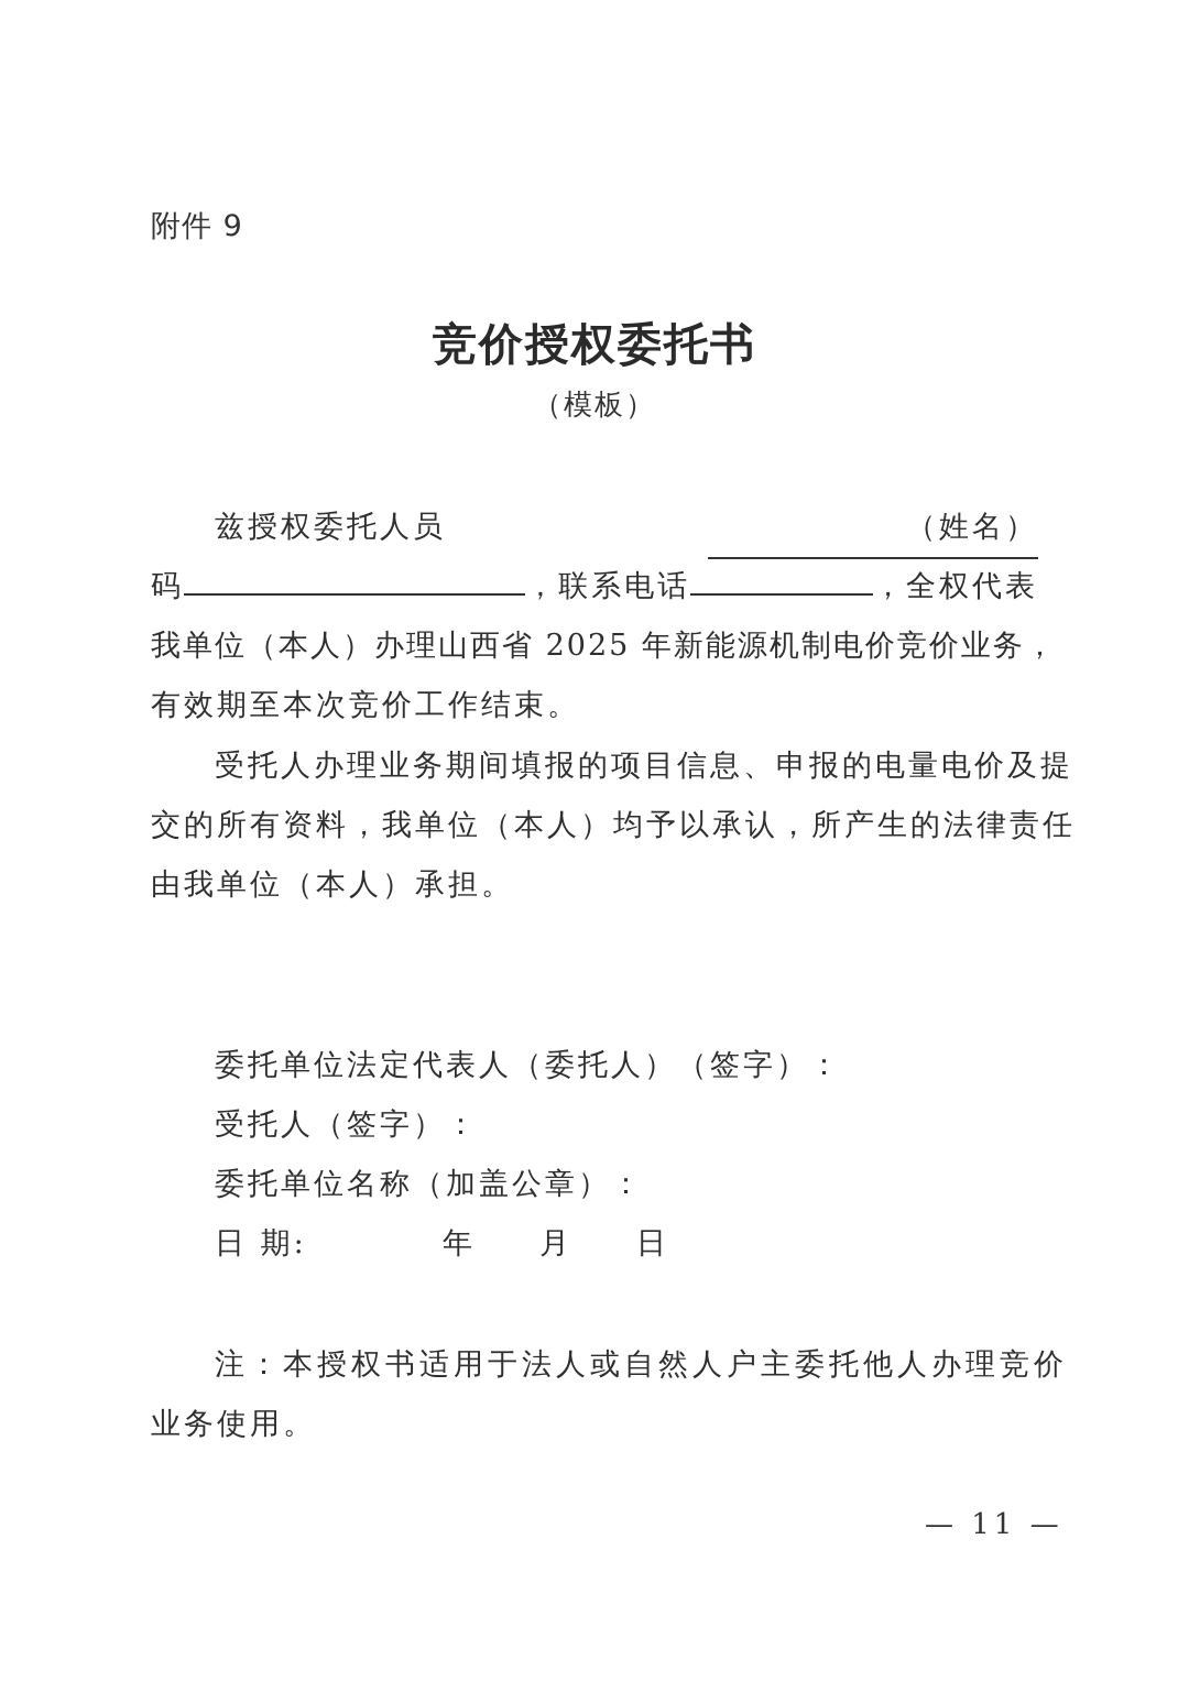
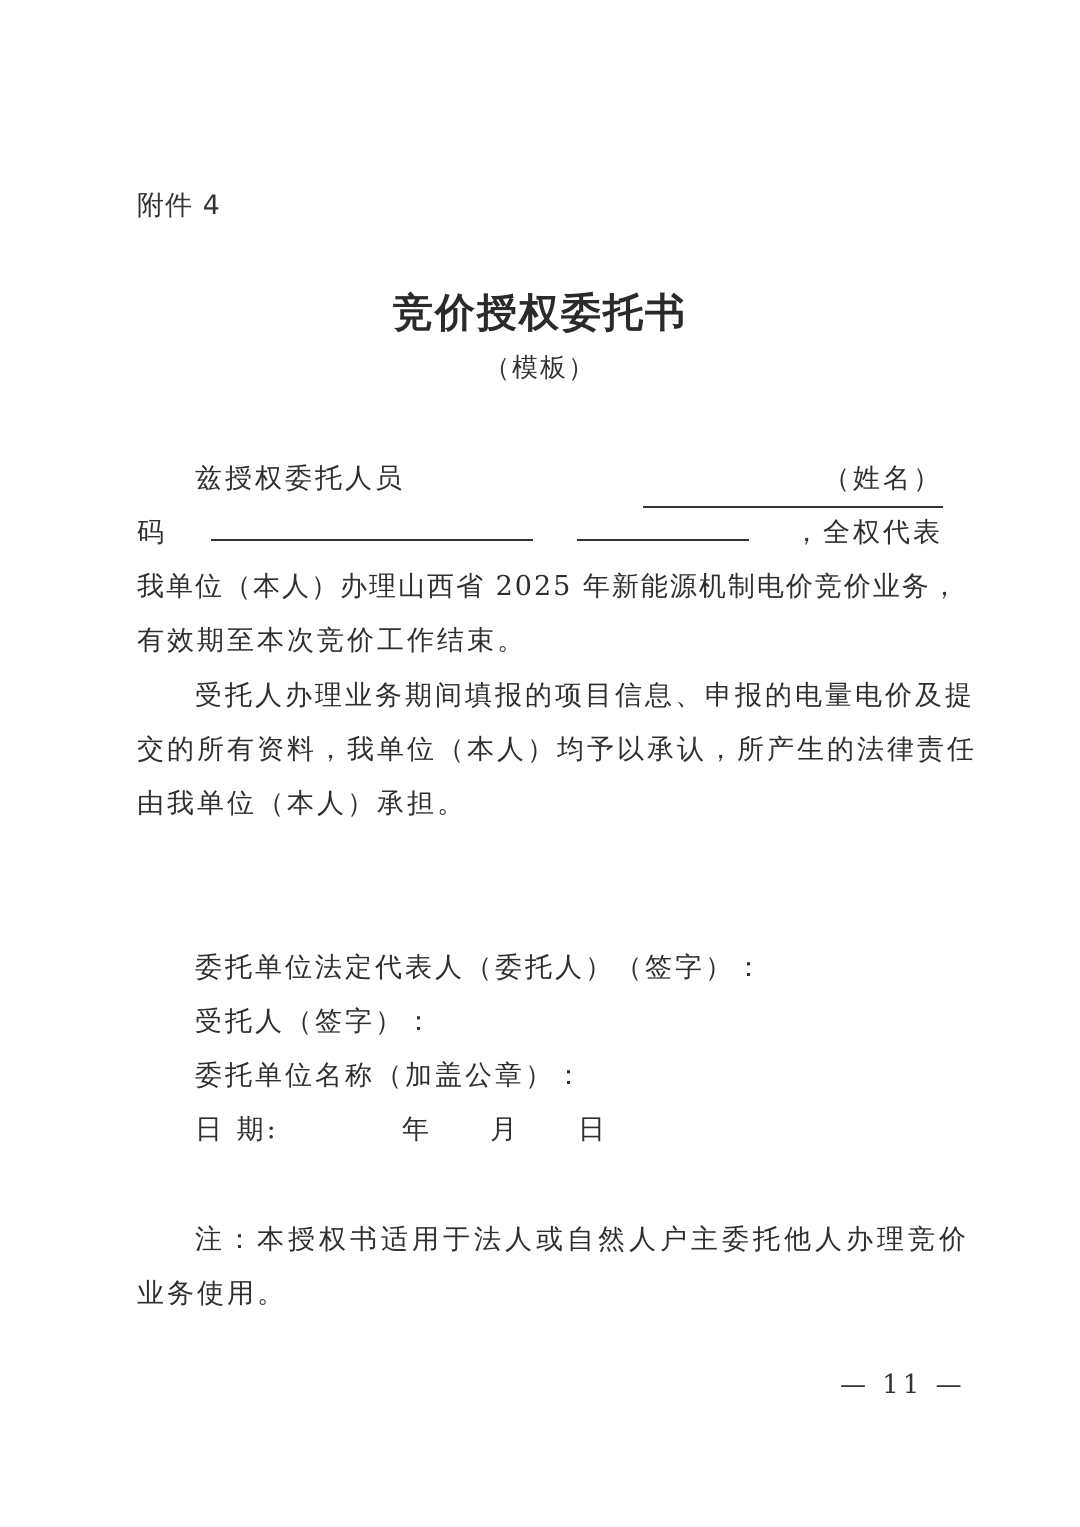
- 附件 9
+ 附件 4
  竞价授权委托书
  （模板）
  兹授权委托人员
  （姓名）
  码
- ，联系电话
  ，全权代表
  我单位（本人）办理山西省 2025 年新能源机制电价竞价业务，
  有效期至本次竞价工作结束。
  受托人办理业务期间填报的项目信息、申报的电量电价及提
  交的所有资料，我单位（本人）均予以承认，所产生的法律责任
  由我单位（本人）承担。
  委托单位法定代表人（委托人）（签字）：
  受托人（签字）：
  委托单位名称（加盖公章）：
  日 期:
  年
  月
  日
  注：本授权书适用于法人或自然人户主委托他人办理竞价
  业务使用。
  — 11 —
